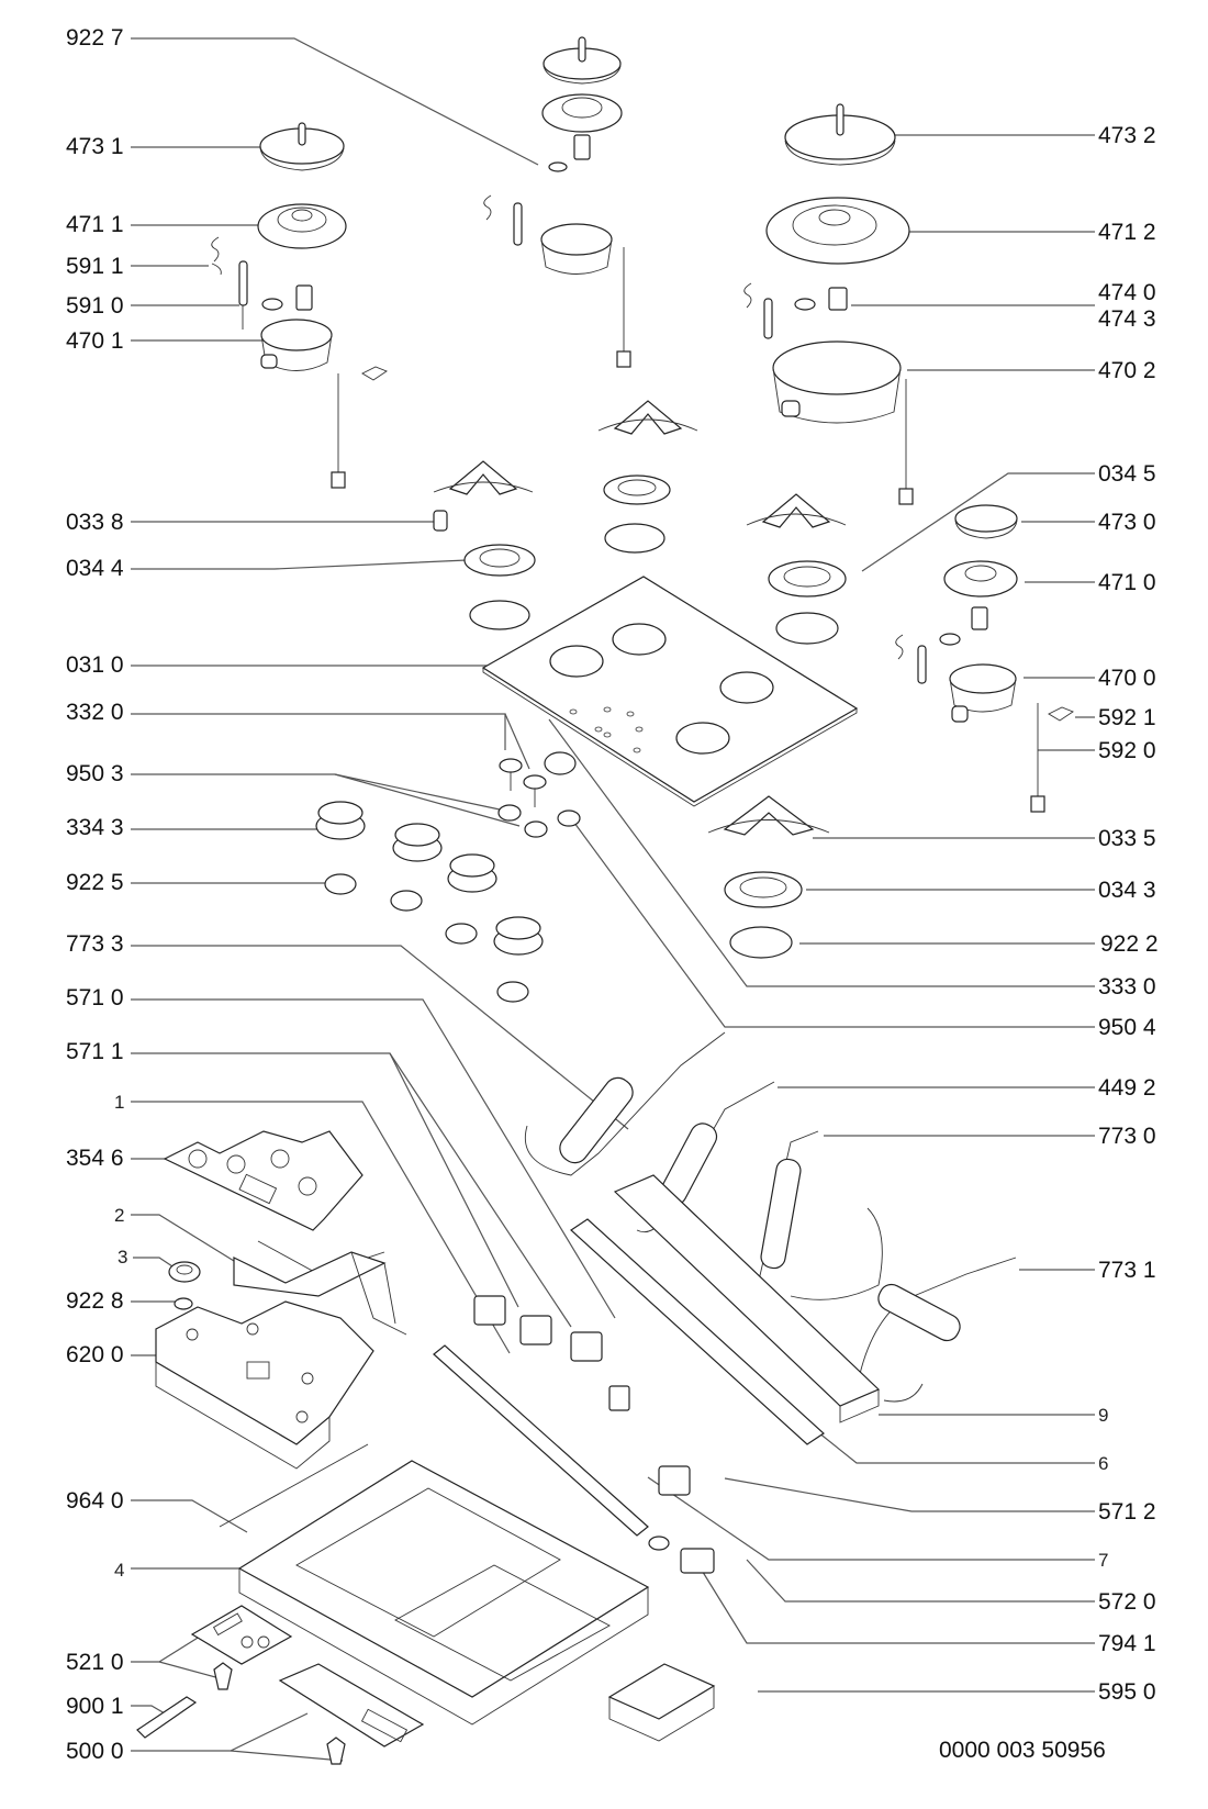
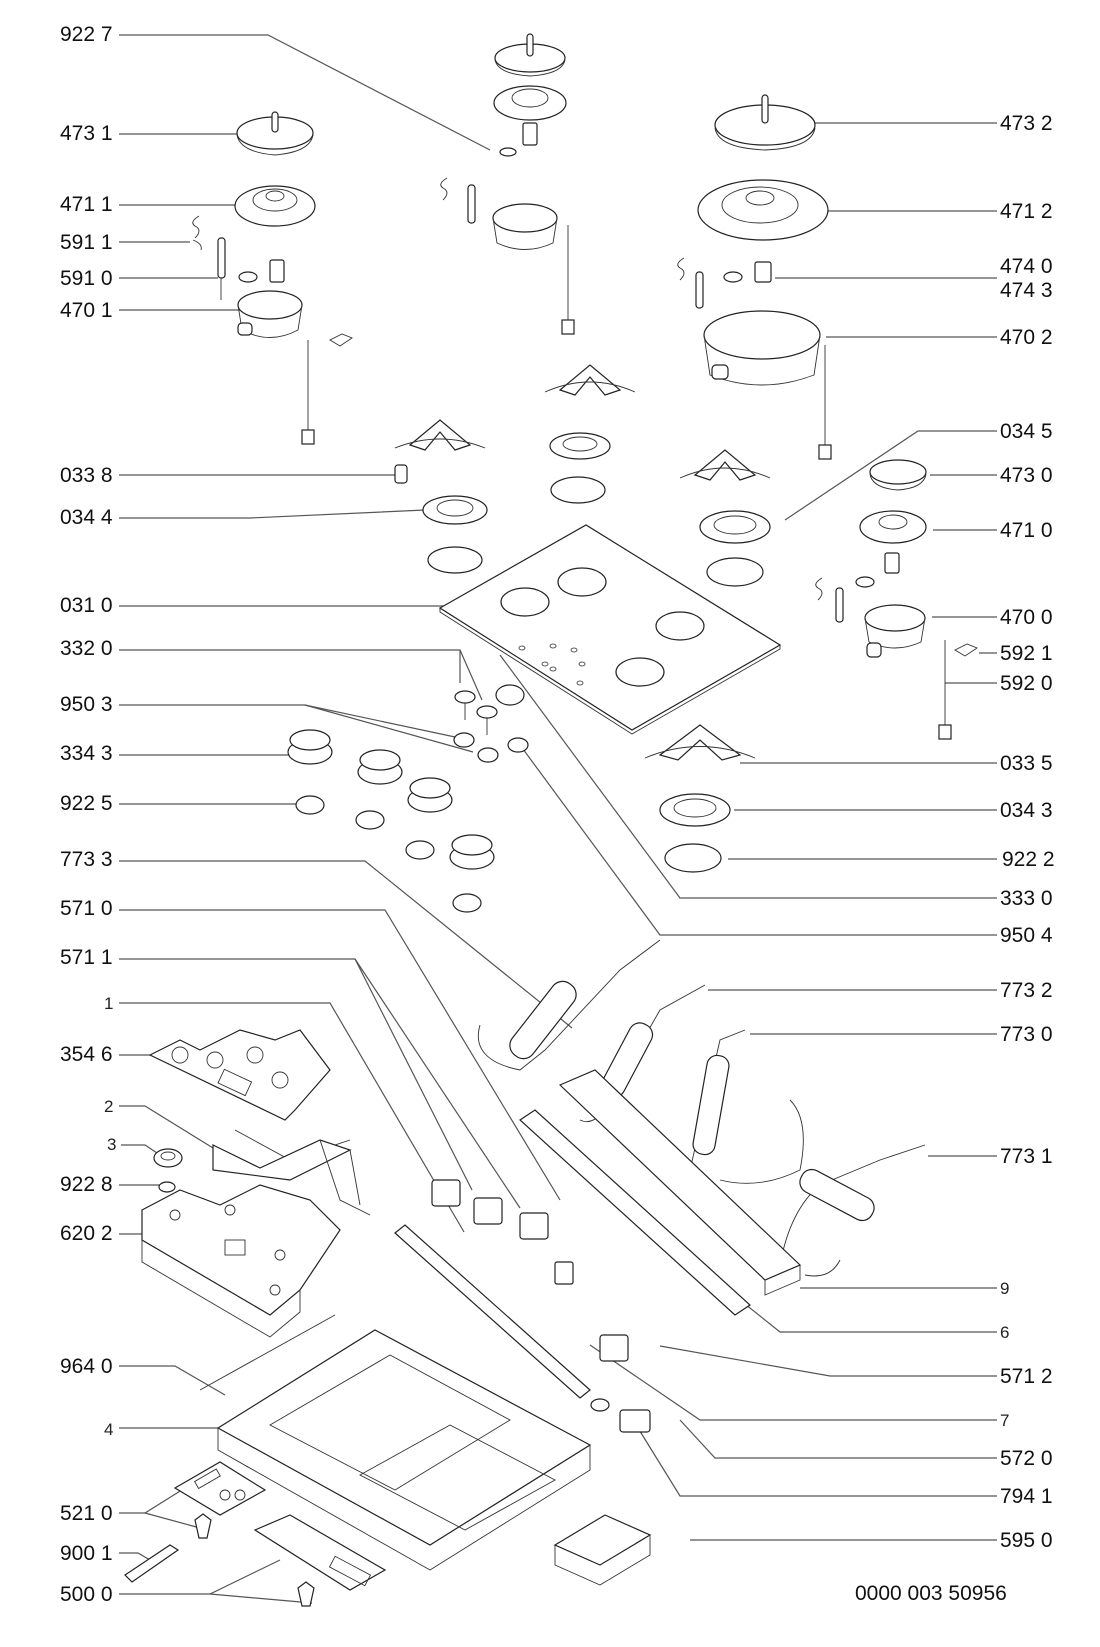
  922 7
  473 1
  471 1
  591 1
  591 0
  470 1
  033 8
  034 4
  031 0
  332 0
  950 3
  334 3
  922 5
  773 3
  571 0
  571 1
  1
  354 6
  2
  3
  922 8
- 620 0
+ 620 2
  964 0
  4
  521 0
  900 1
  500 0
  473 2
  471 2
  474 0
  474 3
  470 2
  034 5
  473 0
  471 0
  470 0
  592 1
  592 0
  033 5
  034 3
  922 2
  333 0
  950 4
- 449 2
+ 773 2
  773 0
  773 1
  9
  6
  571 2
  7
  572 0
  794 1
  595 0
  0000 003 50956
